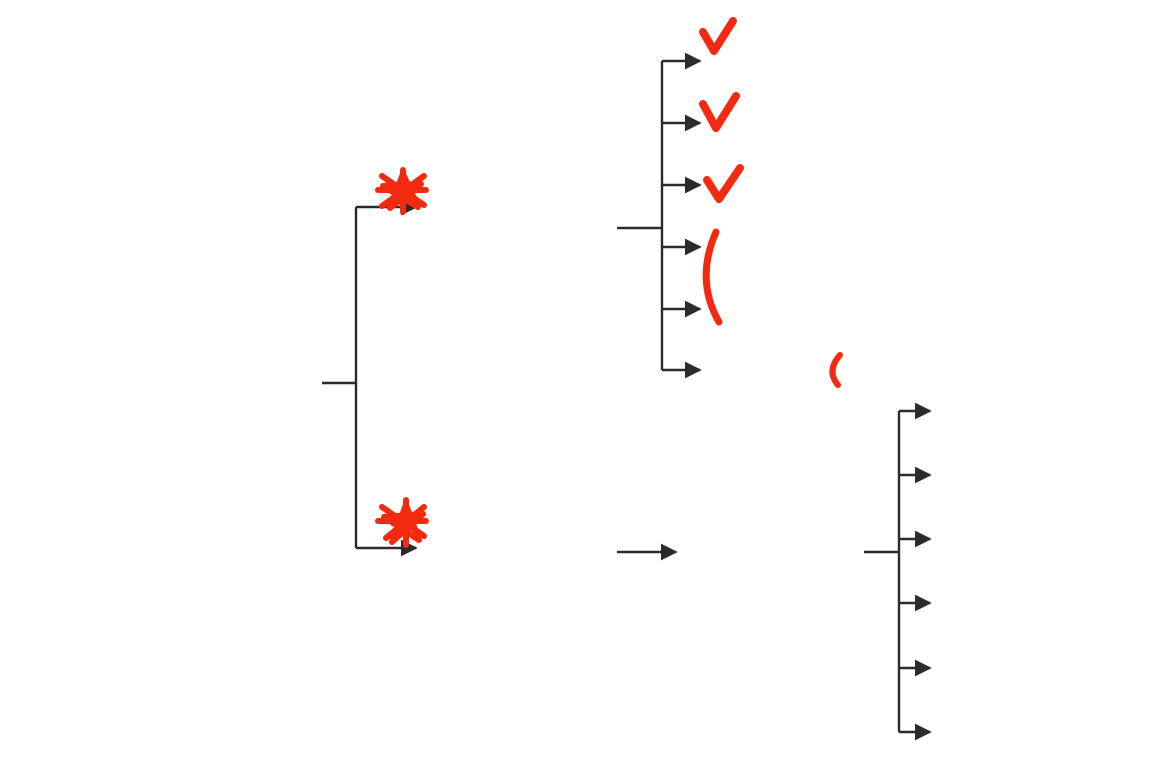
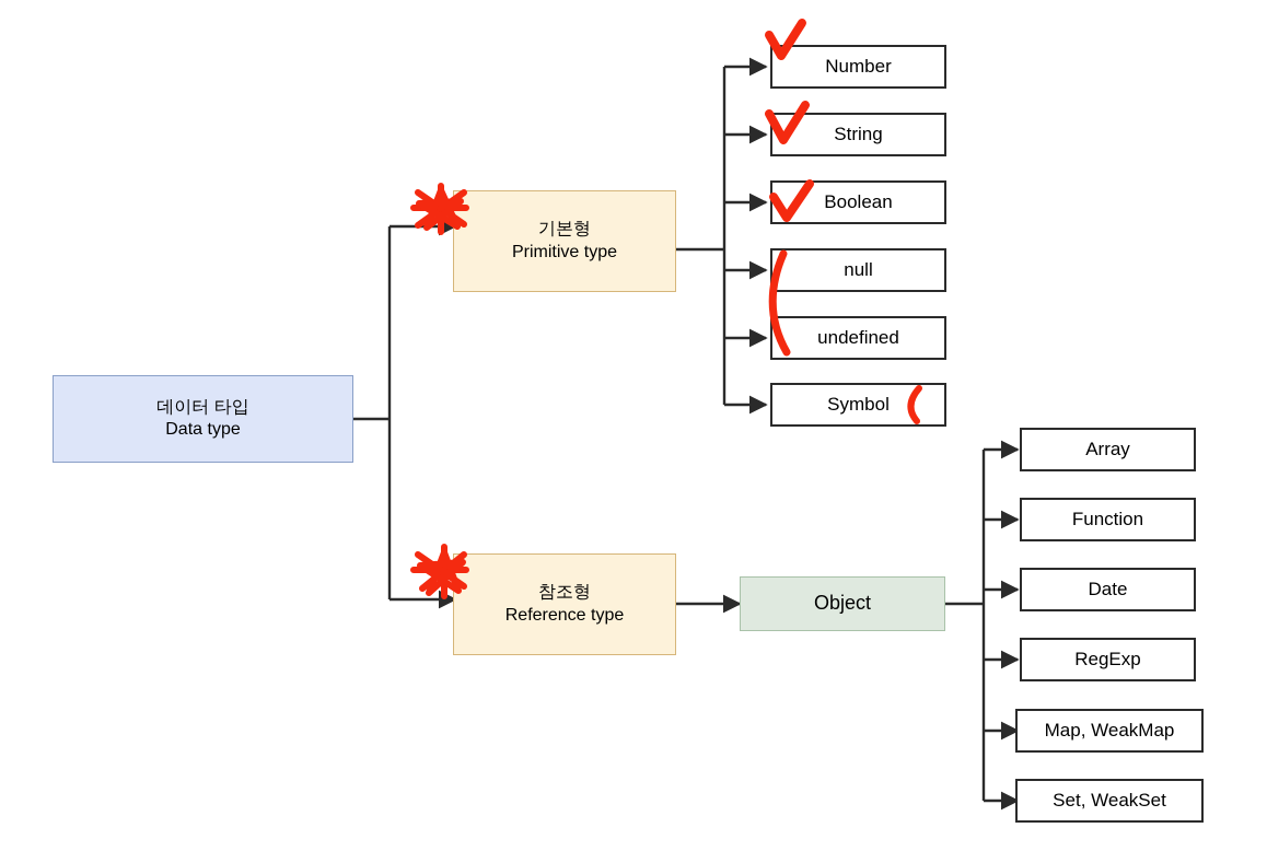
+ 데이터 타입
+ Data type
+ 기본형
+ Primitive type
+ 참조형
+ Reference type
+ Object
+ Number
+ String
+ Boolean
+ null
+ undefined
+ Symbol
+ Array
+ Function
+ Date
+ RegExp
+ Map, WeakMap
+ Set, WeakSet
